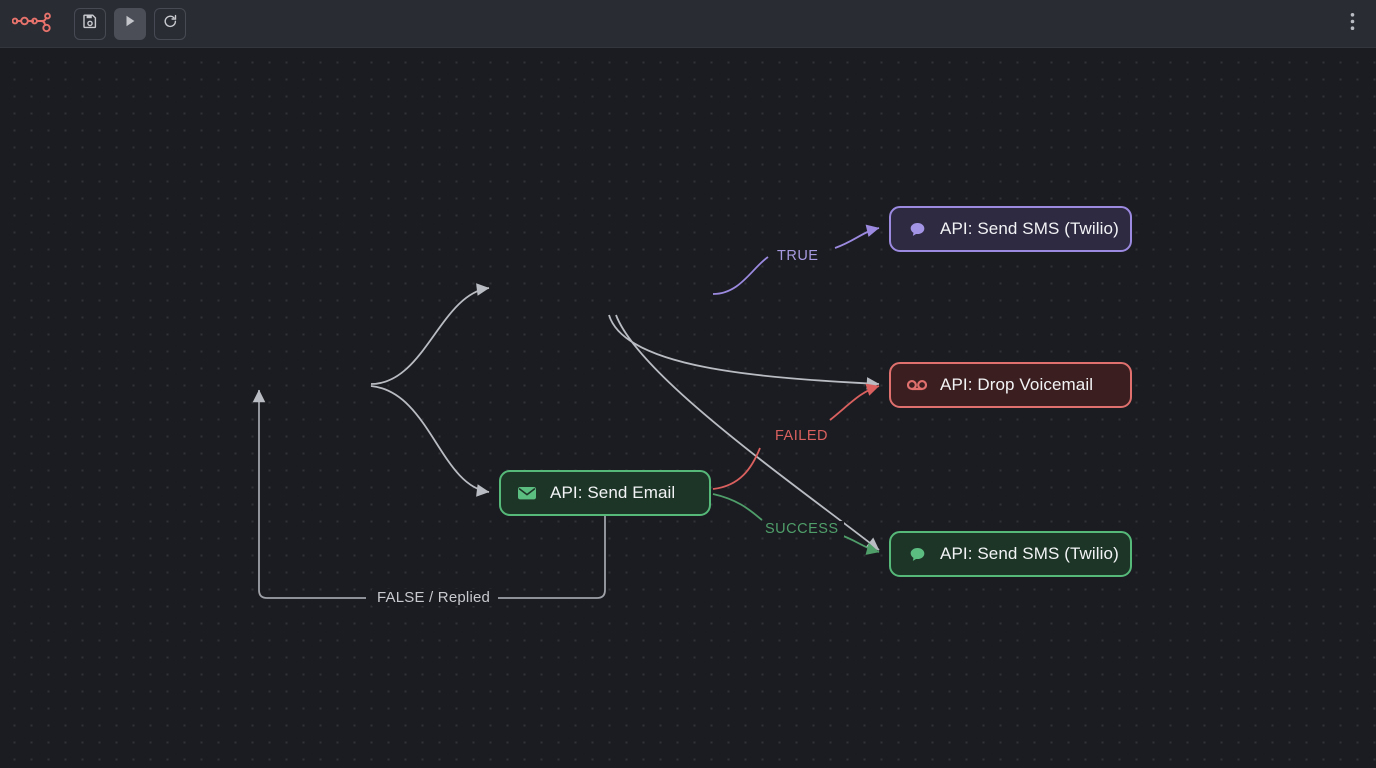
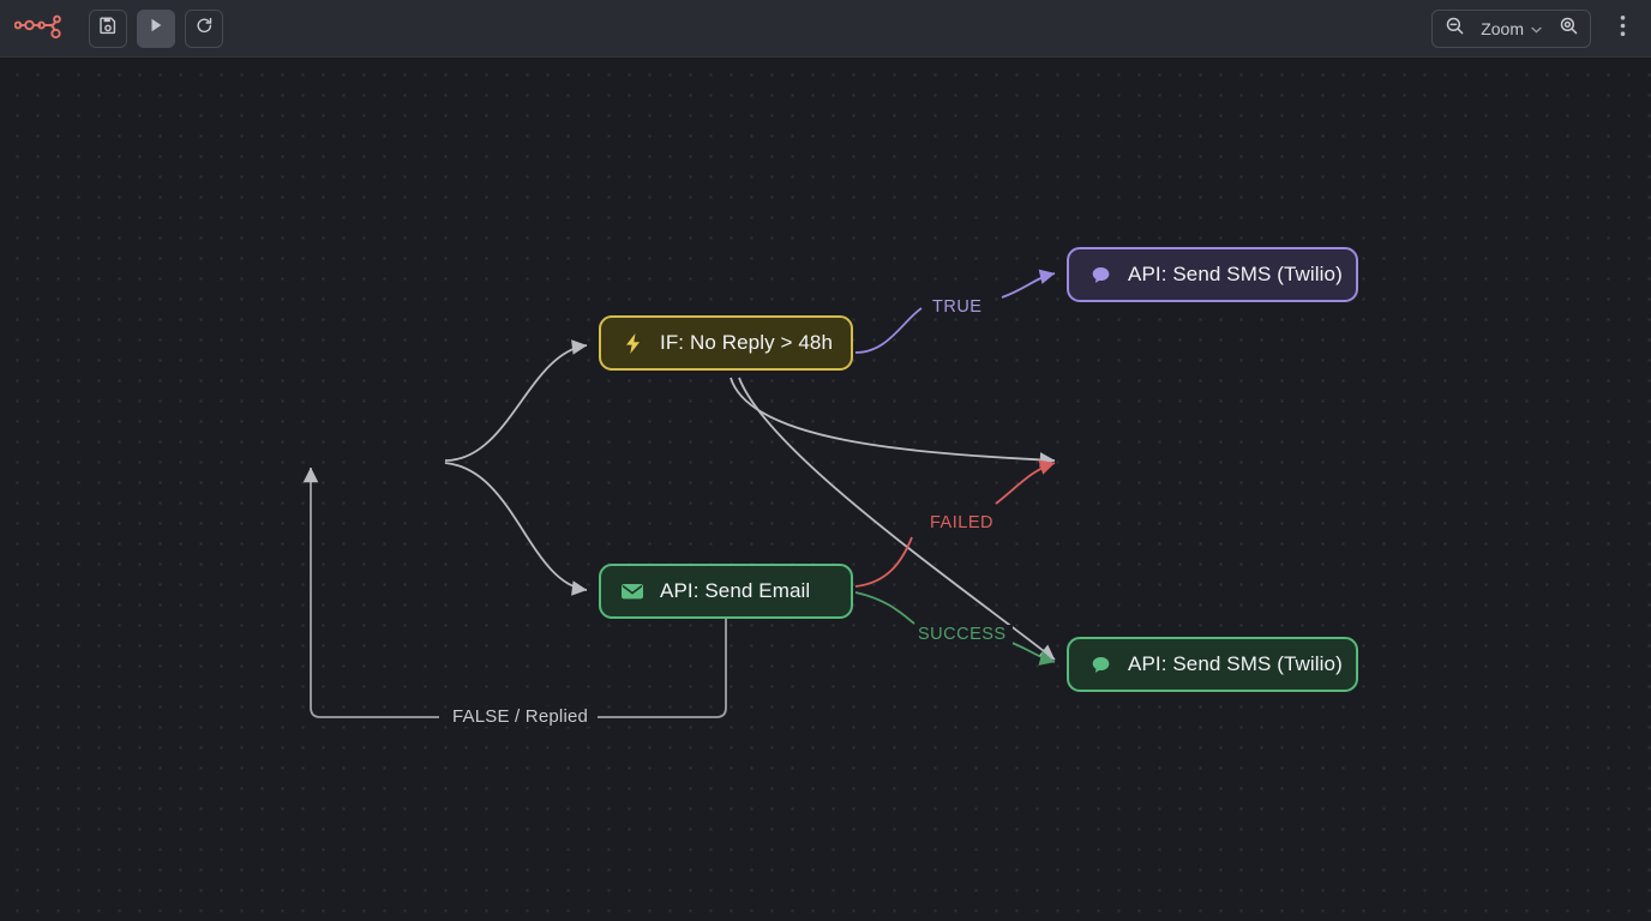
+ Zoom
  TRUE
  FAILED
  SUCCESS
  FALSE / Replied
+ IF: No Reply > 48h
  API: Send SMS (Twilio)
- API: Drop Voicemail
  API: Send Email
  API: Send SMS (Twilio)
